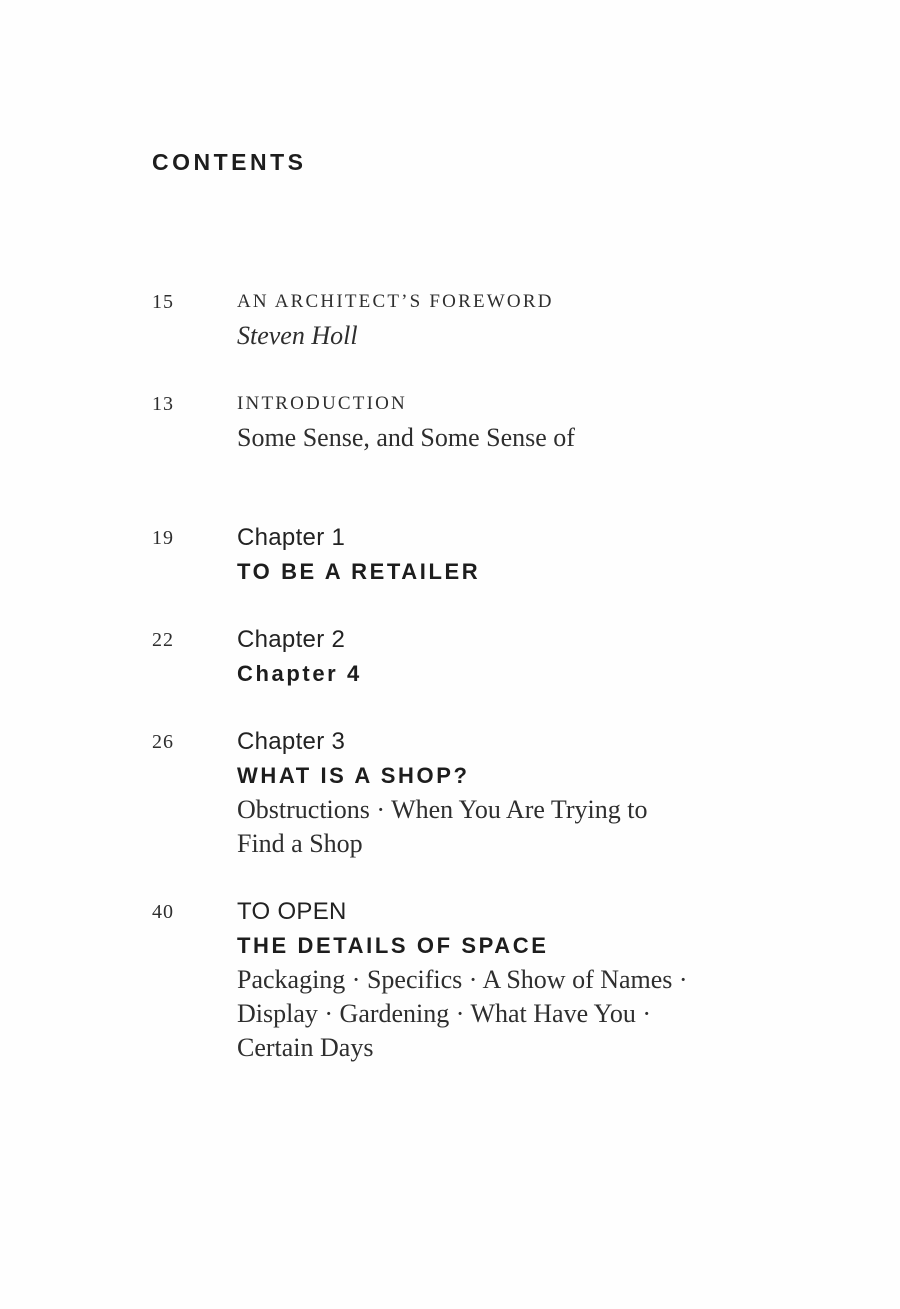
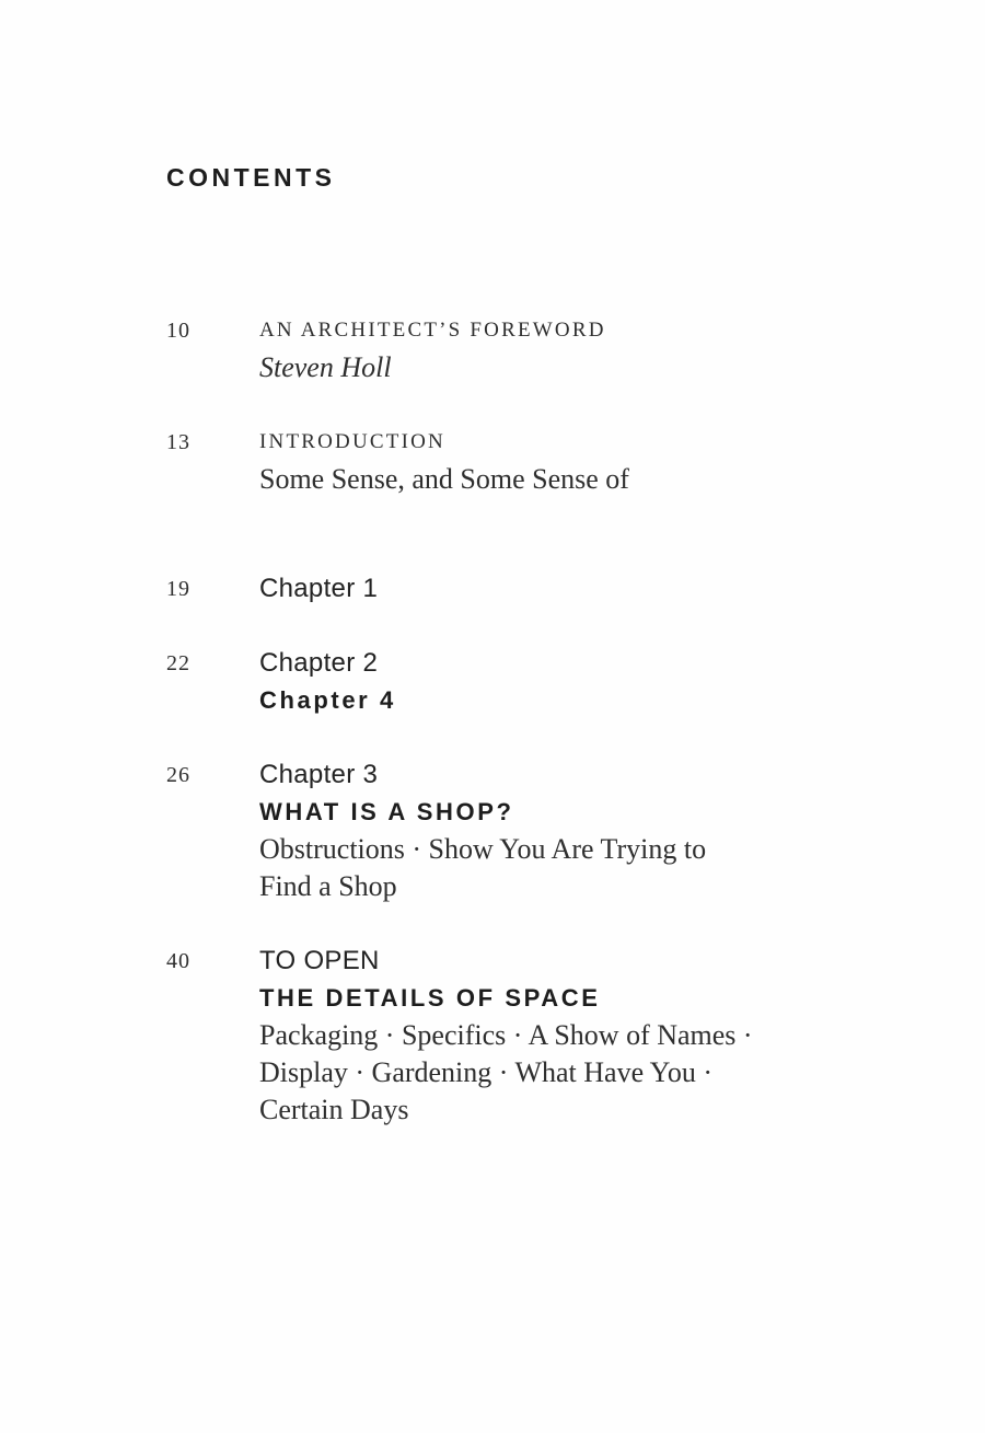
  CONTENTS
- 15
+ 10
  AN ARCHITECT’S FOREWORD
  Steven Holl
  13
  INTRODUCTION
  Some Sense, and Some Sense of
  19
  Chapter 1
- TO BE A RETAILER
  22
  Chapter 2
  Chapter 4
  26
  Chapter 3
  WHAT IS A SHOP?
- Obstructions · When You Are Trying to
+ Obstructions · Show You Are Trying to
  Find a Shop
  40
  TO OPEN
  THE DETAILS OF SPACE
  Packaging · Specifics · A Show of Names ·
  Display · Gardening · What Have You ·
  Certain Days
